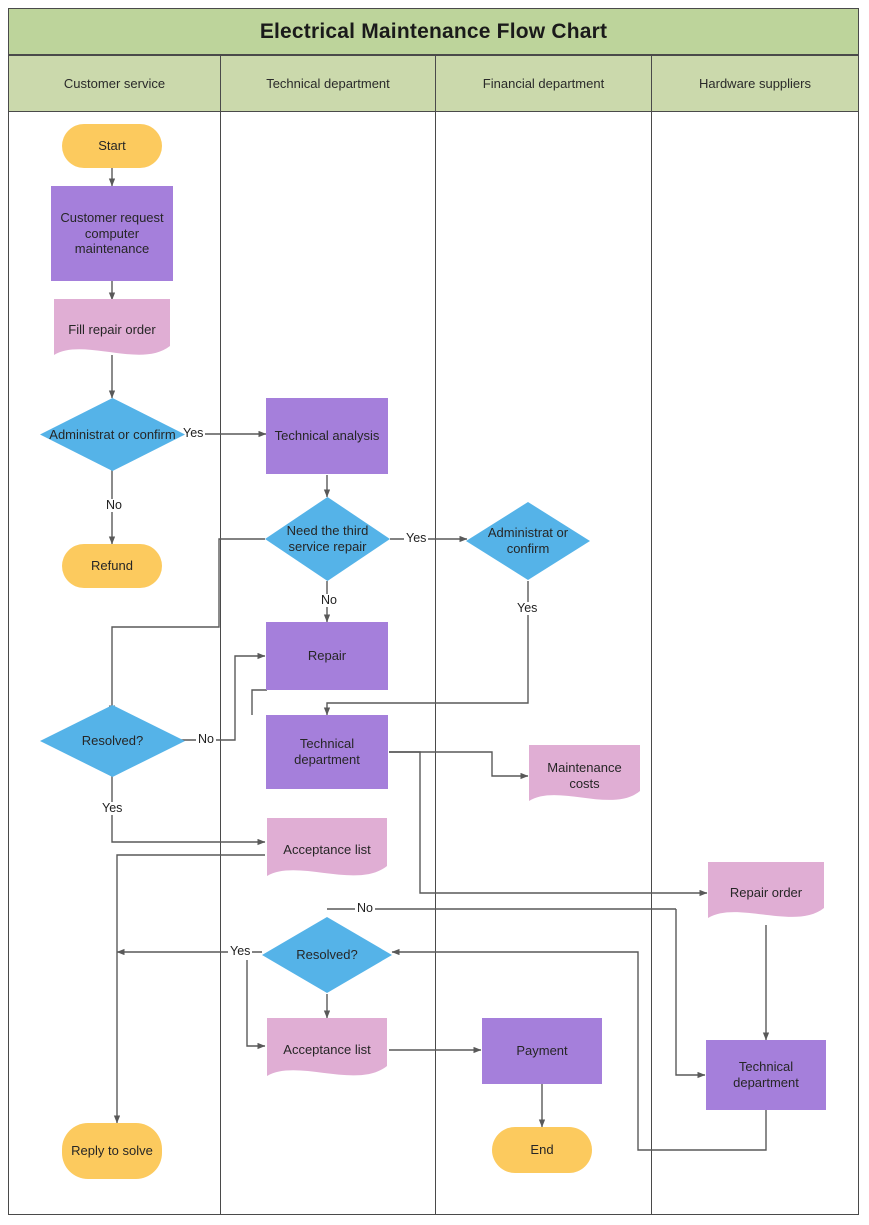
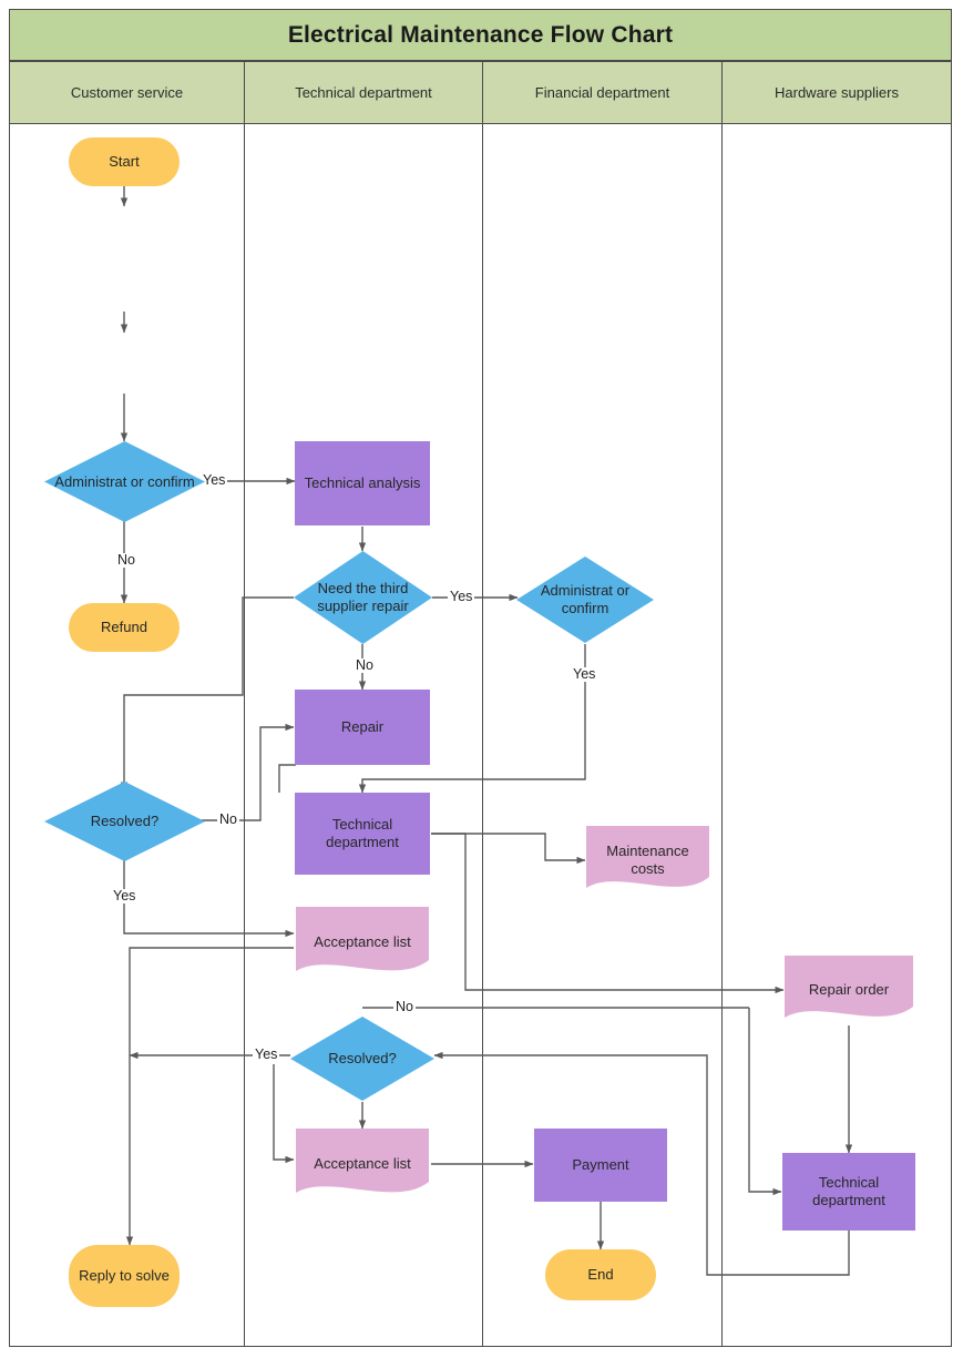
  Electrical Maintenance Flow Chart
  Customer service
  Technical department
  Financial department
  Hardware suppliers
  Yes
  No
  Yes
  No
  Yes
  No
  Yes
  No
  Yes
  Start
- Customer request computer maintenance
- Fill repair order
  Administrat or confirm
  Refund
  Resolved?
  Reply to solve
  Technical analysis
- Need the third service repair
+ Need the third supplier repair
  Repair
  Technical department
  Acceptance list
  Resolved?
  Acceptance list
  Administrat or confirm
  Maintenance costs
  Payment
  End
  Repair order
  Technical department
